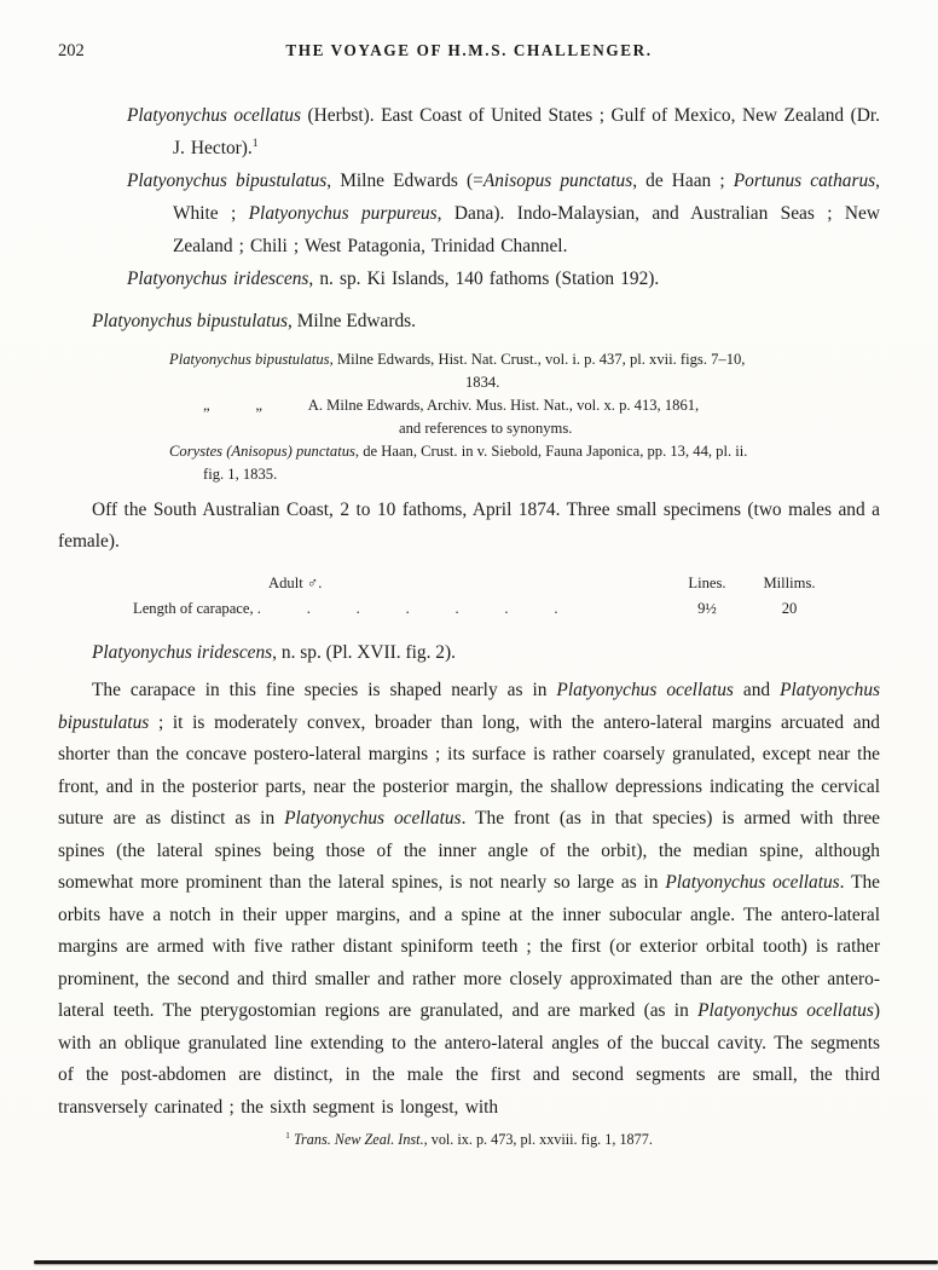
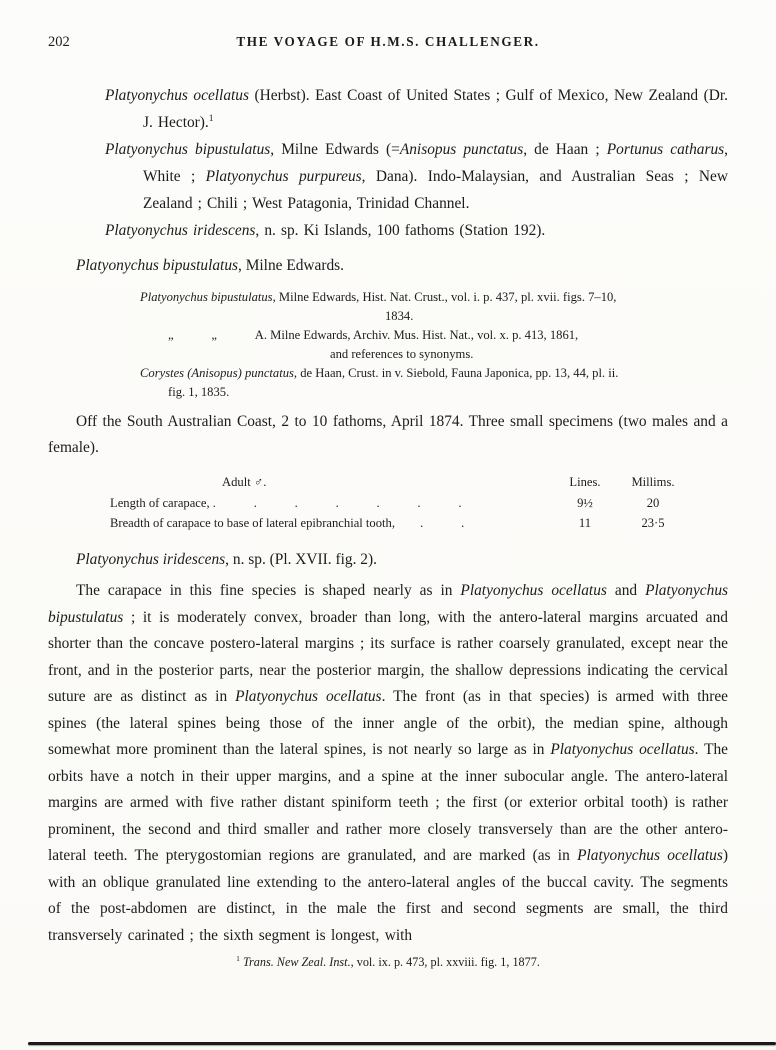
  202
  THE VOYAGE OF H.M.S. CHALLENGER.
  Platyonychus ocellatus (Herbst). East Coast of United States ; Gulf of Mexico, New Zealand (Dr. J. Hector).1
  Platyonychus bipustulatus, Milne Edwards (=Anisopus punctatus, de Haan ; Portunus catharus, White ; Platyonychus purpureus, Dana). Indo-Malaysian, and Australian Seas ; New Zealand ; Chili ; West Patagonia, Trinidad Channel.
- Platyonychus iridescens, n. sp. Ki Islands, 140 fathoms (Station 192).
+ Platyonychus iridescens, n. sp. Ki Islands, 100 fathoms (Station 192).
  Platyonychus bipustulatus, Milne Edwards.
  Platyonychus bipustulatus, Milne Edwards, Hist. Nat. Crust., vol. i. p. 437, pl. xvii. figs. 7–10,
  1834.
  „ „ A. Milne Edwards, Archiv. Mus. Hist. Nat., vol. x. p. 413, 1861,
  and references to synonyms.
  Corystes (Anisopus) punctatus, de Haan, Crust. in v. Siebold, Fauna Japonica, pp. 13, 44, pl. ii.
  fig. 1, 1835.
  Off the South Australian Coast, 2 to 10 fathoms, April 1874. Three small specimens (two males and a female).
  Adult ♂.
  Lines.
  Millims.
  Length of carapace, . . . . . . .
  9½
  20
+ Breadth of carapace to base of lateral epibranchial tooth, . .
+ 11
+ 23·5
  Platyonychus iridescens, n. sp. (Pl. XVII. fig. 2).
- The carapace in this fine species is shaped nearly as in Platyonychus ocellatus and Platyonychus bipustulatus ; it is moderately convex, broader than long, with the antero-lateral margins arcuated and shorter than the concave postero-lateral margins ; its surface is rather coarsely granulated, except near the front, and in the posterior parts, near the posterior margin, the shallow depressions indicating the cervical suture are as distinct as in Platyonychus ocellatus. The front (as in that species) is armed with three spines (the lateral spines being those of the inner angle of the orbit), the median spine, although somewhat more prominent than the lateral spines, is not nearly so large as in Platyonychus ocellatus. The orbits have a notch in their upper margins, and a spine at the inner subocular angle. The antero-lateral margins are armed with five rather distant spiniform teeth ; the first (or exterior orbital tooth) is rather prominent, the second and third smaller and rather more closely approximated than are the other antero-lateral teeth. The pterygostomian regions are granulated, and are marked (as in Platyonychus ocellatus) with an oblique granulated line extending to the antero-lateral angles of the buccal cavity. The segments of the post-abdomen are distinct, in the male the first and second segments are small, the third transversely carinated ; the sixth segment is longest, with
+ The carapace in this fine species is shaped nearly as in Platyonychus ocellatus and Platyonychus bipustulatus ; it is moderately convex, broader than long, with the antero-lateral margins arcuated and shorter than the concave postero-lateral margins ; its surface is rather coarsely granulated, except near the front, and in the posterior parts, near the posterior margin, the shallow depressions indicating the cervical suture are as distinct as in Platyonychus ocellatus. The front (as in that species) is armed with three spines (the lateral spines being those of the inner angle of the orbit), the median spine, although somewhat more prominent than the lateral spines, is not nearly so large as in Platyonychus ocellatus. The orbits have a notch in their upper margins, and a spine at the inner subocular angle. The antero-lateral margins are armed with five rather distant spiniform teeth ; the first (or exterior orbital tooth) is rather prominent, the second and third smaller and rather more closely transversely than are the other antero-lateral teeth. The pterygostomian regions are granulated, and are marked (as in Platyonychus ocellatus) with an oblique granulated line extending to the antero-lateral angles of the buccal cavity. The segments of the post-abdomen are distinct, in the male the first and second segments are small, the third transversely carinated ; the sixth segment is longest, with
  1 Trans. New Zeal. Inst., vol. ix. p. 473, pl. xxviii. fig. 1, 1877.
